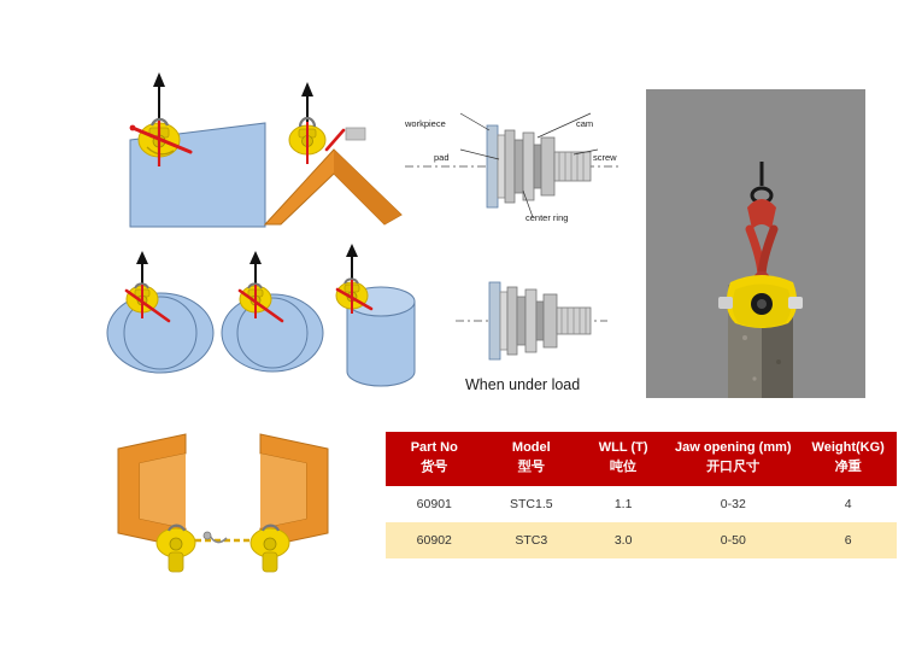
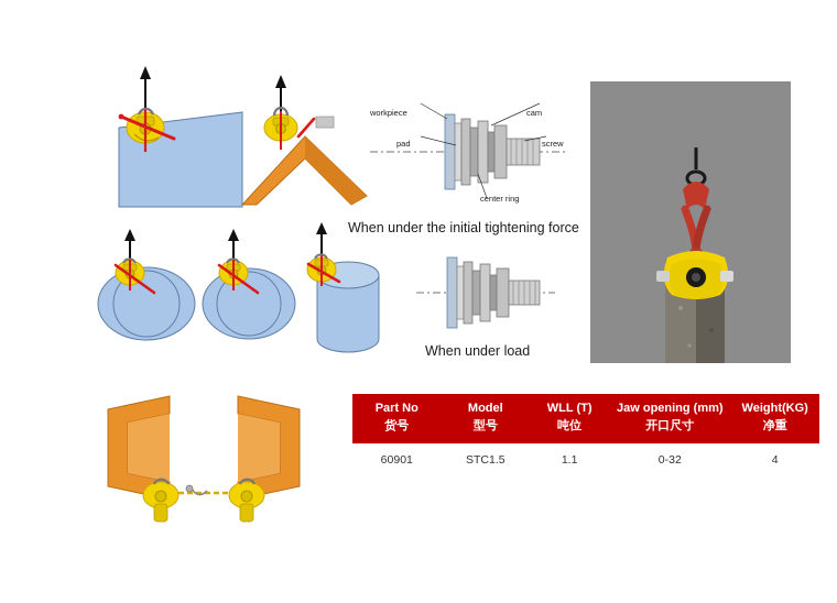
  workpiece
  pad
  cam
  screw
  center ring
+ When under the initial tightening force
  When under load
  Part No 货号	Model 型号	WLL (T) 吨位	Jaw opening (mm) 开口尺寸	Weight(KG) 净重
  60901	STC1.5	1.1	0-32	4
- 60902	STC3	3.0	0-50	6
